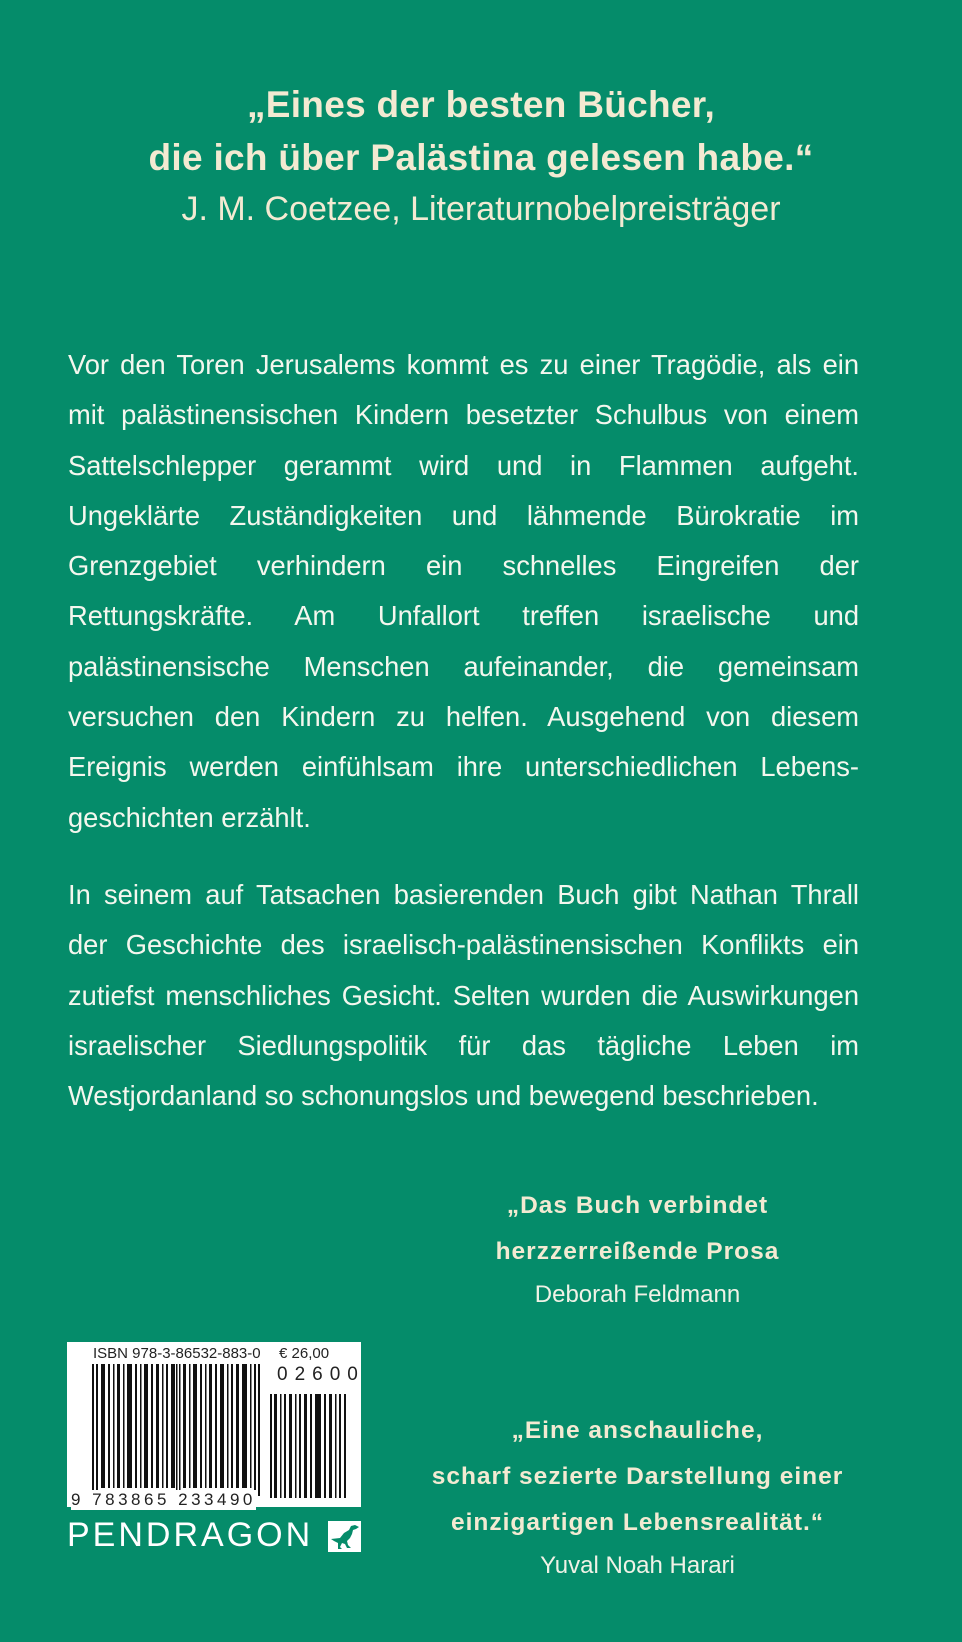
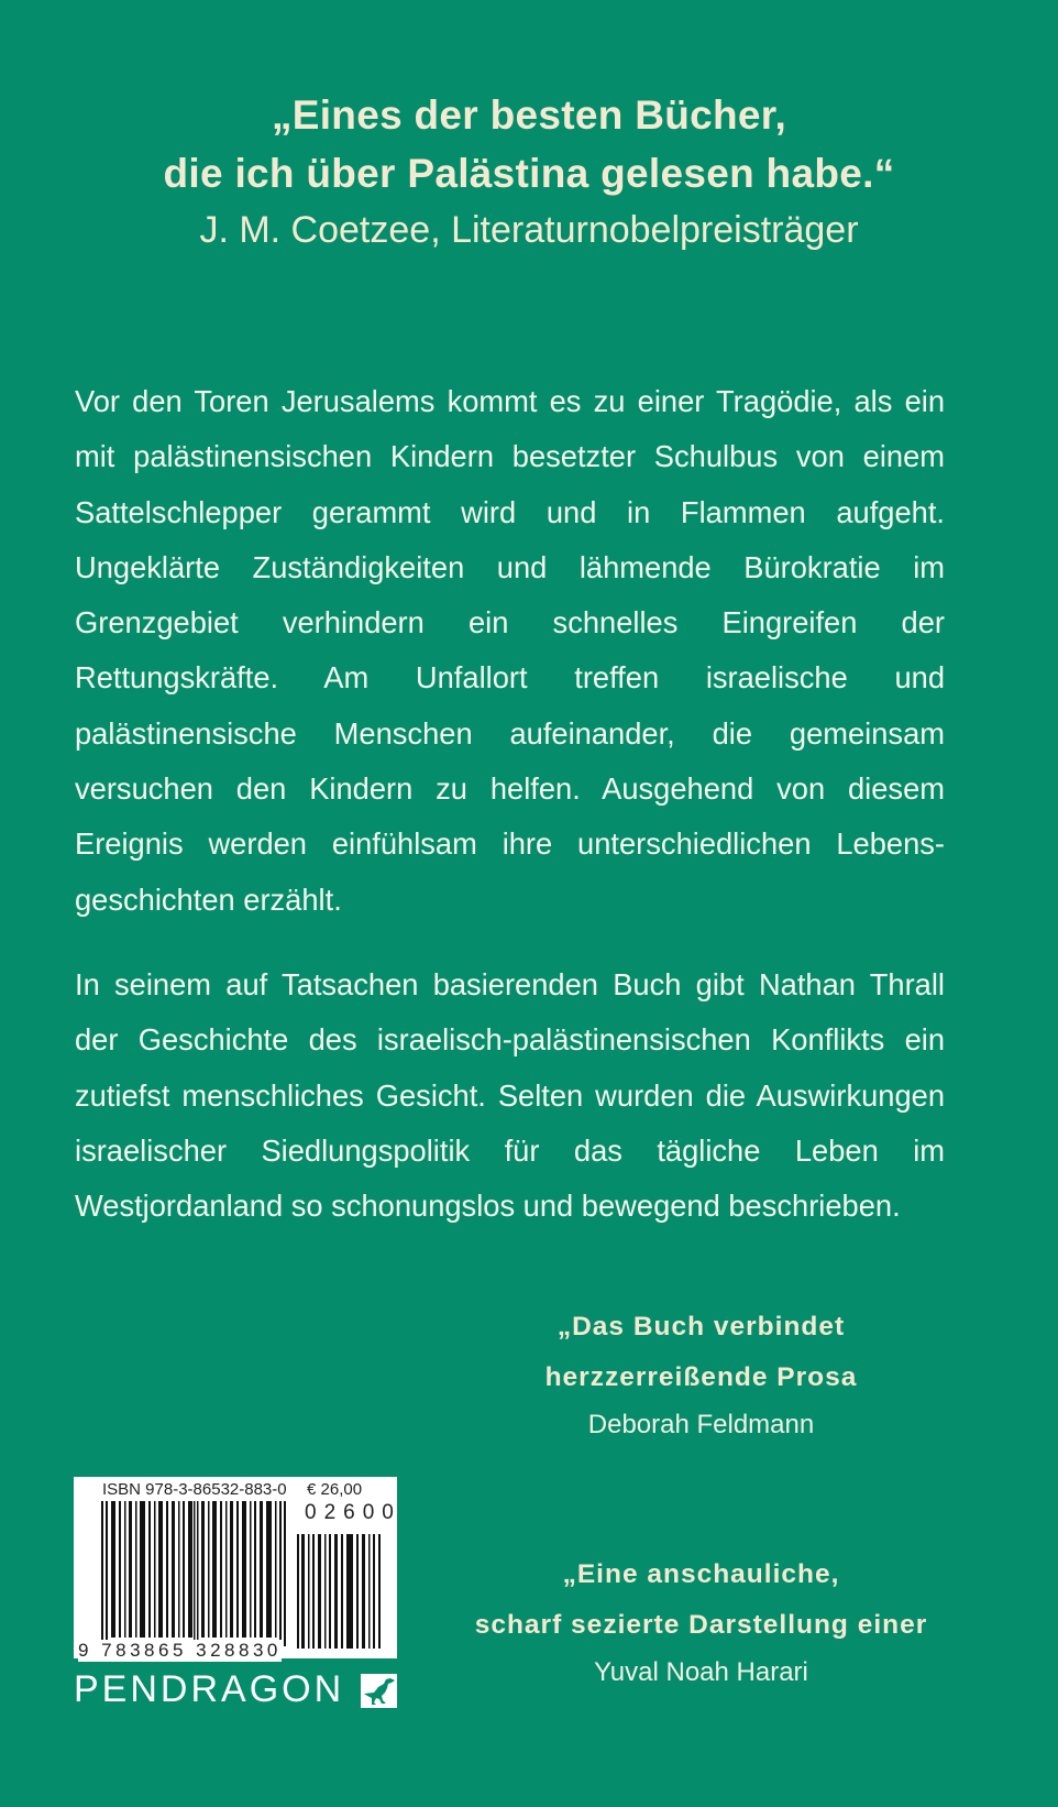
  „Eines der besten Bücher,
  die ich über Palästina gelesen habe.“
  J. M. Coetzee, Literaturnobelpreisträger
  Vor den Toren Jerusalems kommt es zu einer Tragödie, als ein mit palästinensischen Kindern besetzter Schulbus von einem Sattelschlepper gerammt wird und in Flammen aufgeht. Ungeklärte Zuständigkeiten und lähmende Büro­kratie im Grenzgebiet verhindern ein schnelles Eingreifen der Rettungskräfte. Am Unfallort treffen israelische und palästinensische Menschen aufeinander, die gemeinsam versuchen den Kindern zu helfen. Ausgehend von diesem Ereignis werden einfühlsam ihre unterschiedlichen Lebens­geschichten erzählt.
  In seinem auf Tatsachen basierenden Buch gibt Nathan Thrall der Geschichte des israelisch-palästinensischen Konflikts ein zutiefst menschliches Gesicht. Selten wurden die Auswirkungen israelischer Siedlungspolitik für das tägliche Leben im Westjordanland so schonungslos und bewegend beschrieben.
  „Das Buch verbindet
  herzzerreißende Prosa
  Deborah Feldmann
  „Eine anschauliche,
  scharf sezierte Darstellung einer
- einzigartigen Lebensrealität.“
  Yuval Noah Harari
  ISBN 978-3-86532-883-0
  € 26,00
  02600
- 9 783865 233490
+ 9 783865 328830
  PENDRAGON
